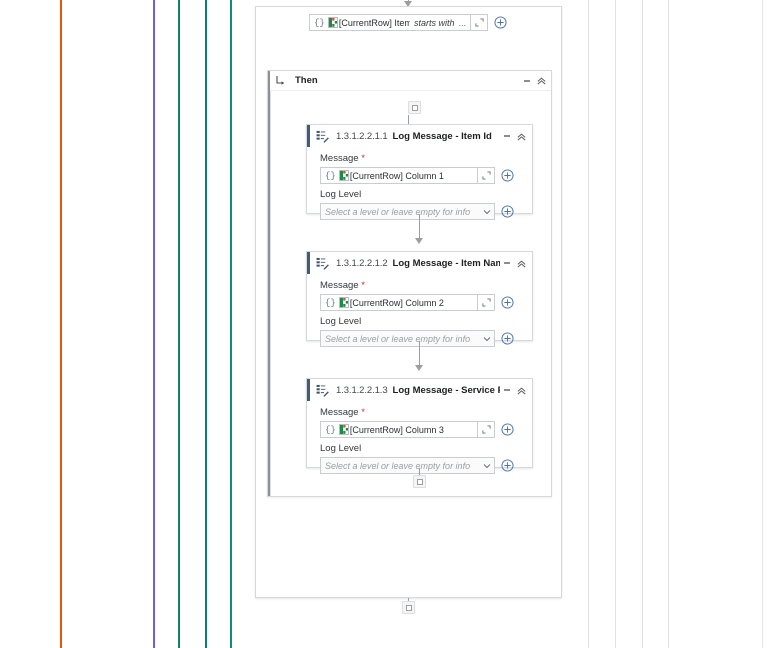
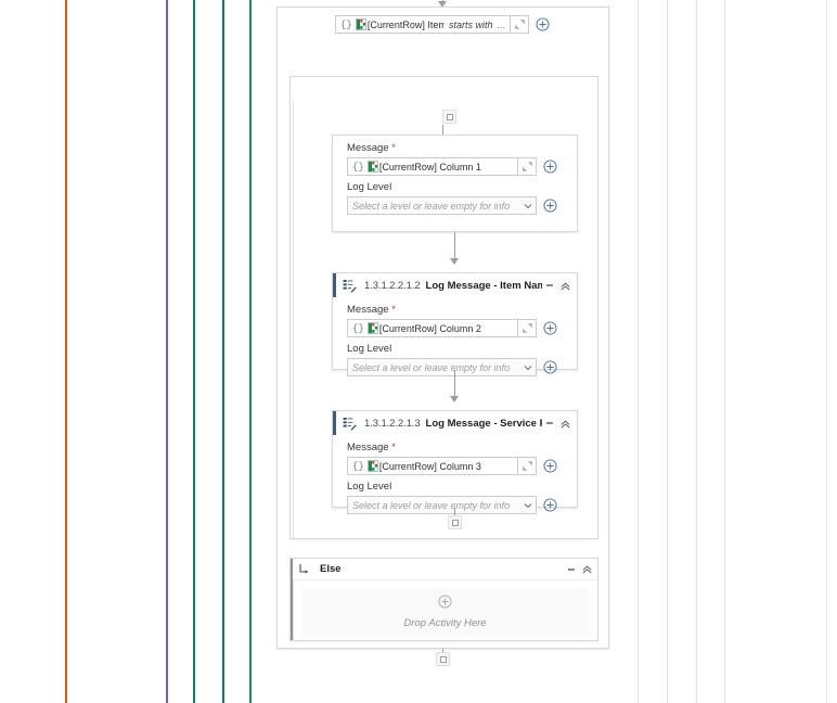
  {}
  [CurrentRow] Item
  starts with
  ...
- Then
- 1.3.1.2.2.1.1
- Log Message - Item Id
  Message *
  {}
  [CurrentRow] Column 1
  Log Level
  Select a level or leave empty for info
  1.3.1.2.2.1.2
  Log Message - Item Nam
  Message *
  {}
  [CurrentRow] Column 2
  Log Level
  Select a level or leave empty for info
  1.3.1.2.2.1.3
  Message *
  {}
  [CurrentRow] Column 3
  Log Level
  Select a level or leave empty for info
+ Else
+ Drop Activity Here
